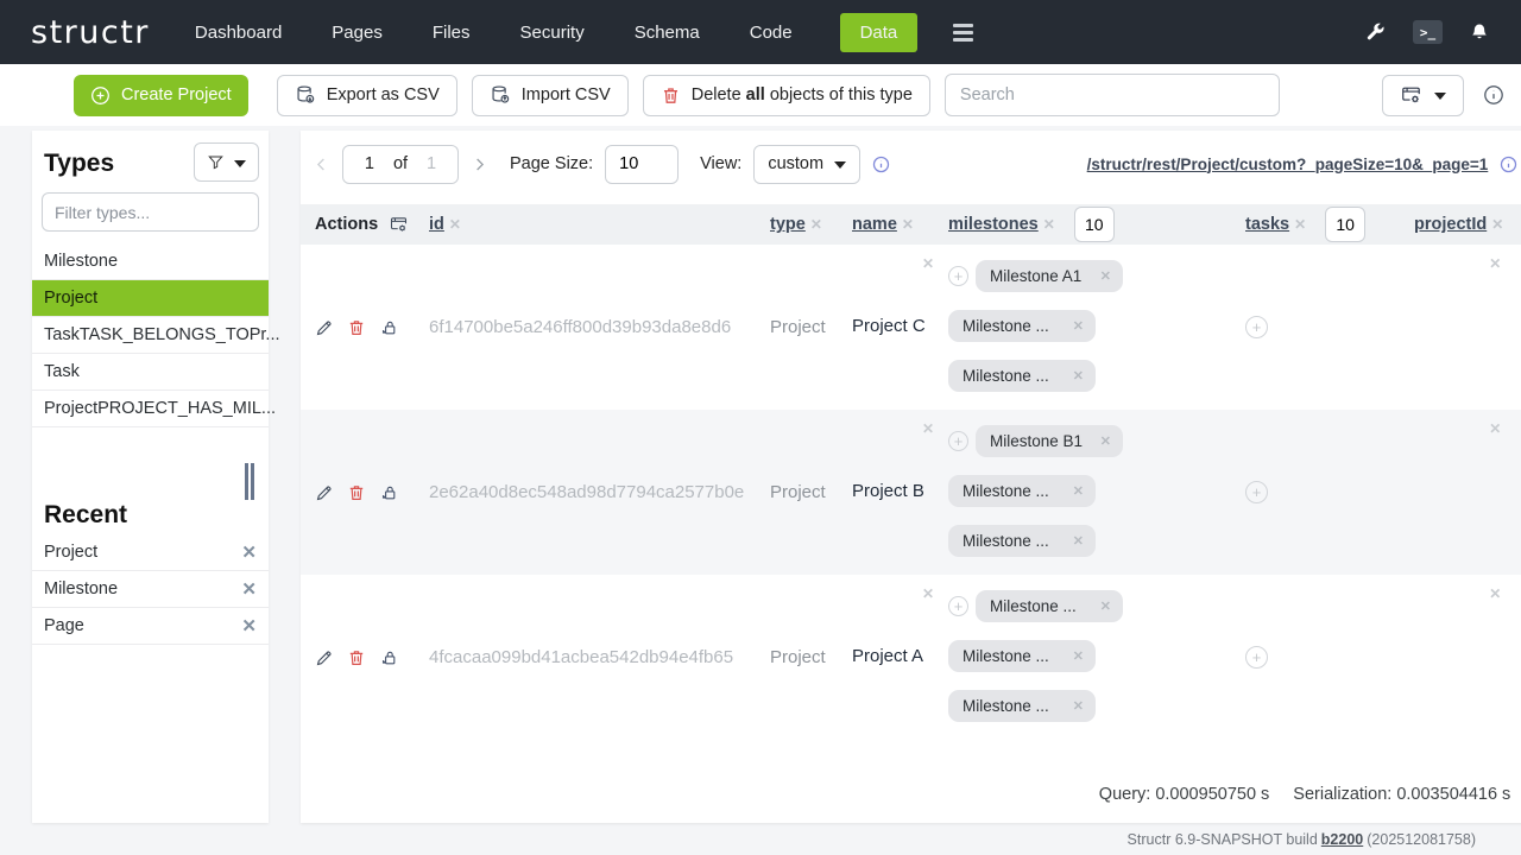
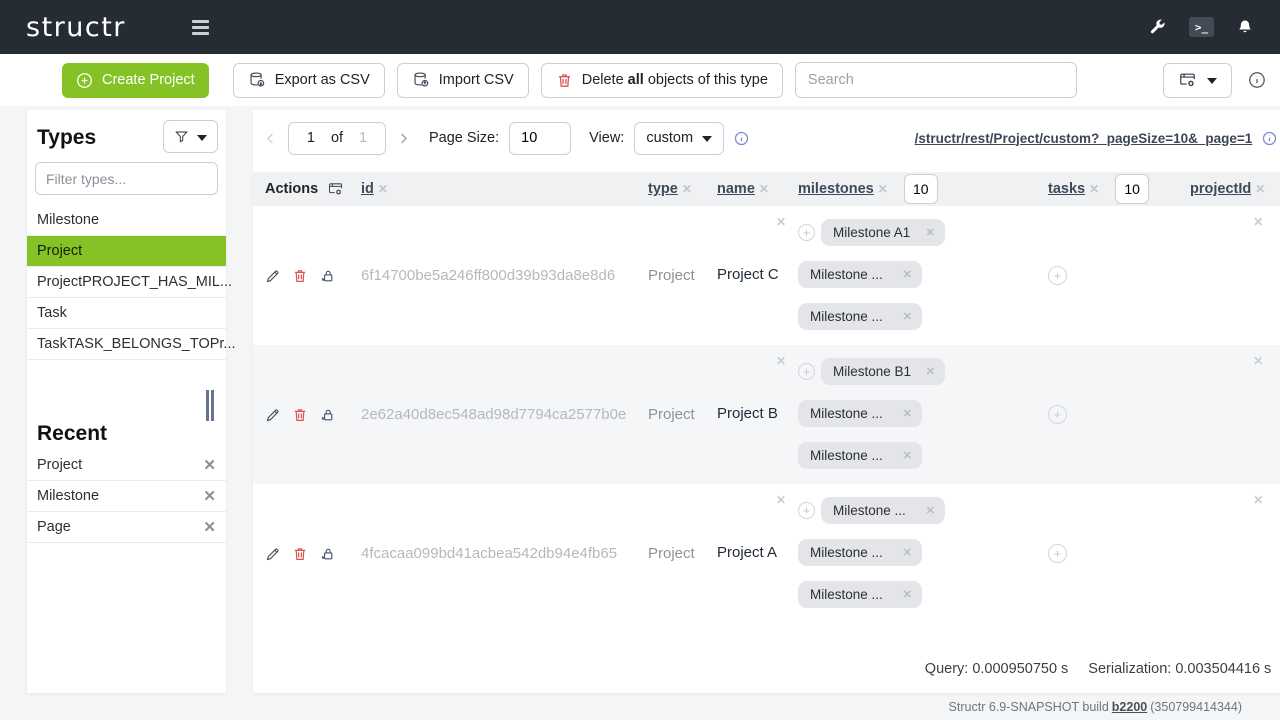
  structr
- Dashboard
- Pages
- Files
- Security
- Schema
- Code
- Data
  >_
  Create Project
  Export as CSV
  Import CSV
  Delete all objects of this type
  Search
  Types
  Filter types...
  Milestone
  Project
- TaskTASK_BELONGS_TOPr...
+ ProjectPROJECT_HAS_MIL...
  Task
- ProjectPROJECT_HAS_MIL...
+ TaskTASK_BELONGS_TOPr...
  Recent
  Project
  ✕
  Milestone
  ✕
  Page
  ✕
  1
  of
  1
  Page Size:
  10
  View:
  custom
  /structr/rest/Project/custom?_pageSize=10&_page=1
  Actions
  id
  ✕
  type
  ✕
  name
  ✕
  milestones
  ✕
  10
  tasks
  ✕
  10
  projectId
  ✕
  6f14700be5a246ff800d39b93da8e8d6
  Project
  ✕
  Project C
  +
  Milestone A1
  ✕
  Milestone ...
  ✕
  Milestone ...
  ✕
  +
  ✕
  2e62a40d8ec548ad98d7794ca2577b0e
  Project
  ✕
  Project B
  +
  Milestone B1
  ✕
  Milestone ...
  ✕
  Milestone ...
  ✕
  +
  ✕
  4fcacaa099bd41acbea542db94e4fb65
  Project
  ✕
  Project A
  +
  Milestone ...
  ✕
  Milestone ...
  ✕
  Milestone ...
  ✕
  +
  ✕
  Query: 0.000950750 s
  Serialization: 0.003504416 s
  Structr 6.9-SNAPSHOT build
  b2200
- (202512081758)
+ (350799414344)
